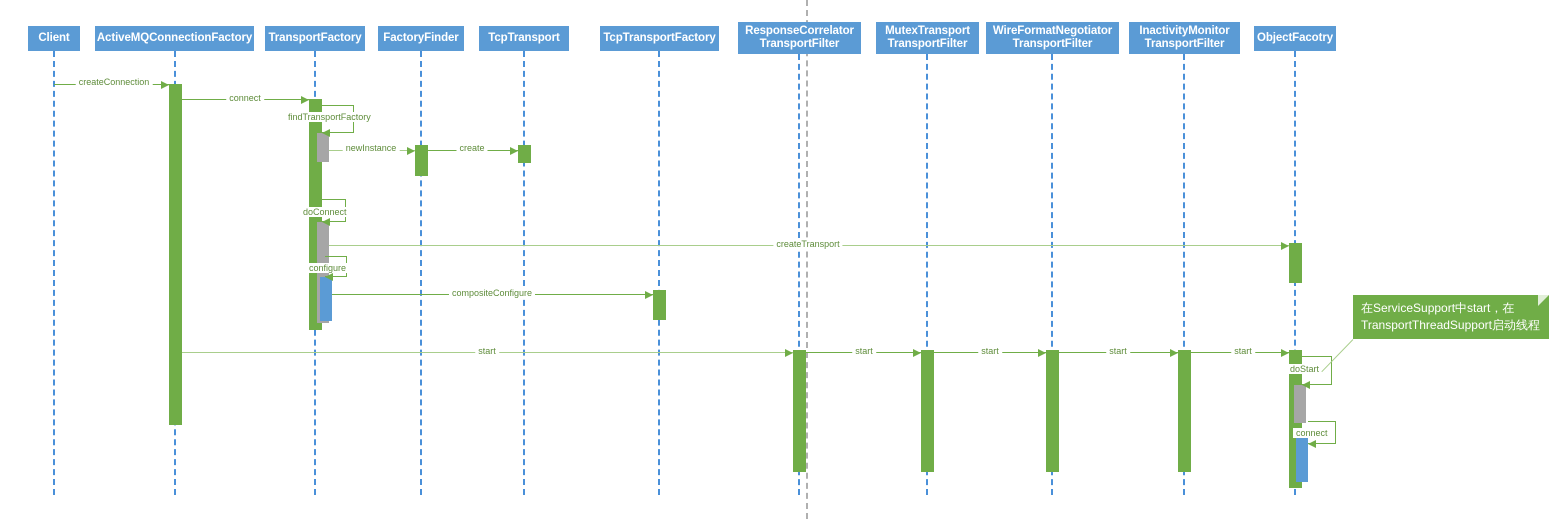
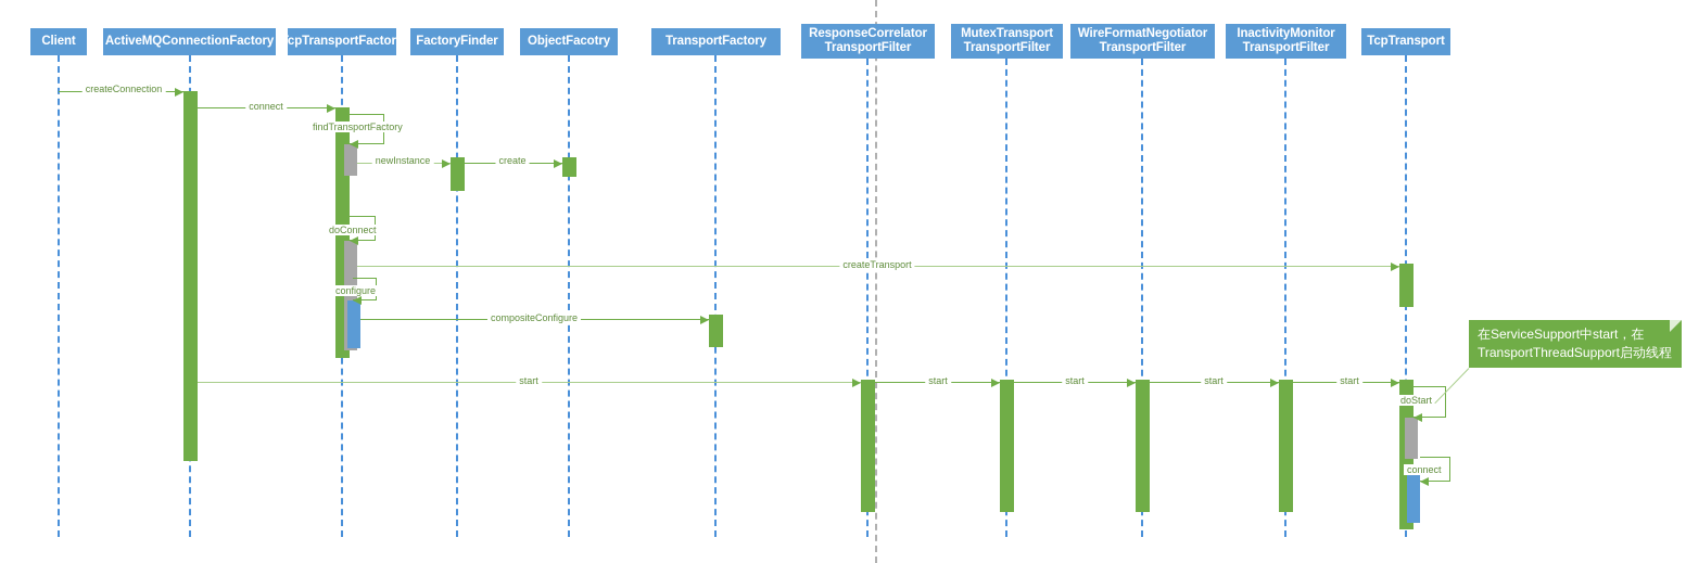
  Client
  ActiveMQConnectionFactory
- TransportFactory
+ TcpTransportFactory
  FactoryFinder
- TcpTransport
+ ObjectFacotry
- TcpTransportFactory
+ TransportFactory
  ResponseCorrelator
  TransportFilter
  MutexTransport
  TransportFilter
  WireFormatNegotiator
  TransportFilter
  InactivityMonitor
  TransportFilter
- ObjectFacotry
+ TcpTransport
  createConnection
  connect
  newInstance
  create
  createTransport
  compositeConfigure
  start
  start
  start
  start
  start
  findTransportFactory
  doConnect
  configure
  doStart
  connect
  在ServiceSupport中start，在
  TransportThreadSupport启动线程
